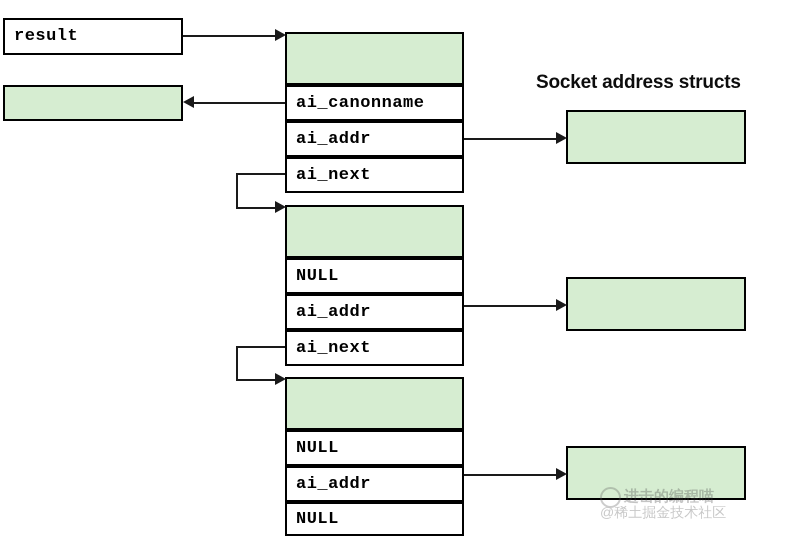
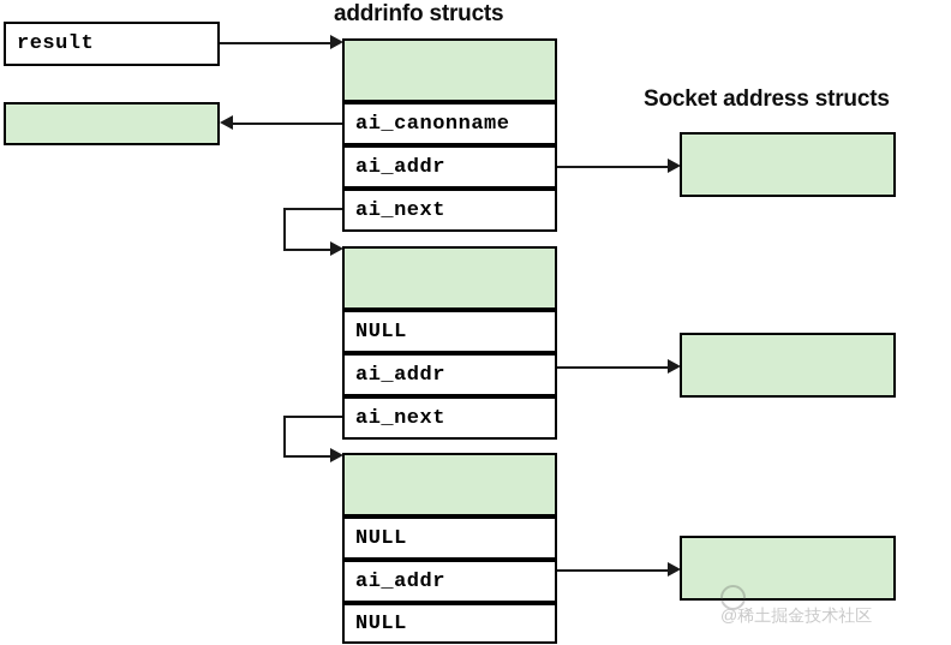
+ addrinfo structs
  Socket address structs
  result
  ai_canonname
  ai_addr
  ai_next
  NULL
  ai_addr
  ai_next
  NULL
  ai_addr
  NULL
- 进击的编程喵
  @稀土掘金技术社区
